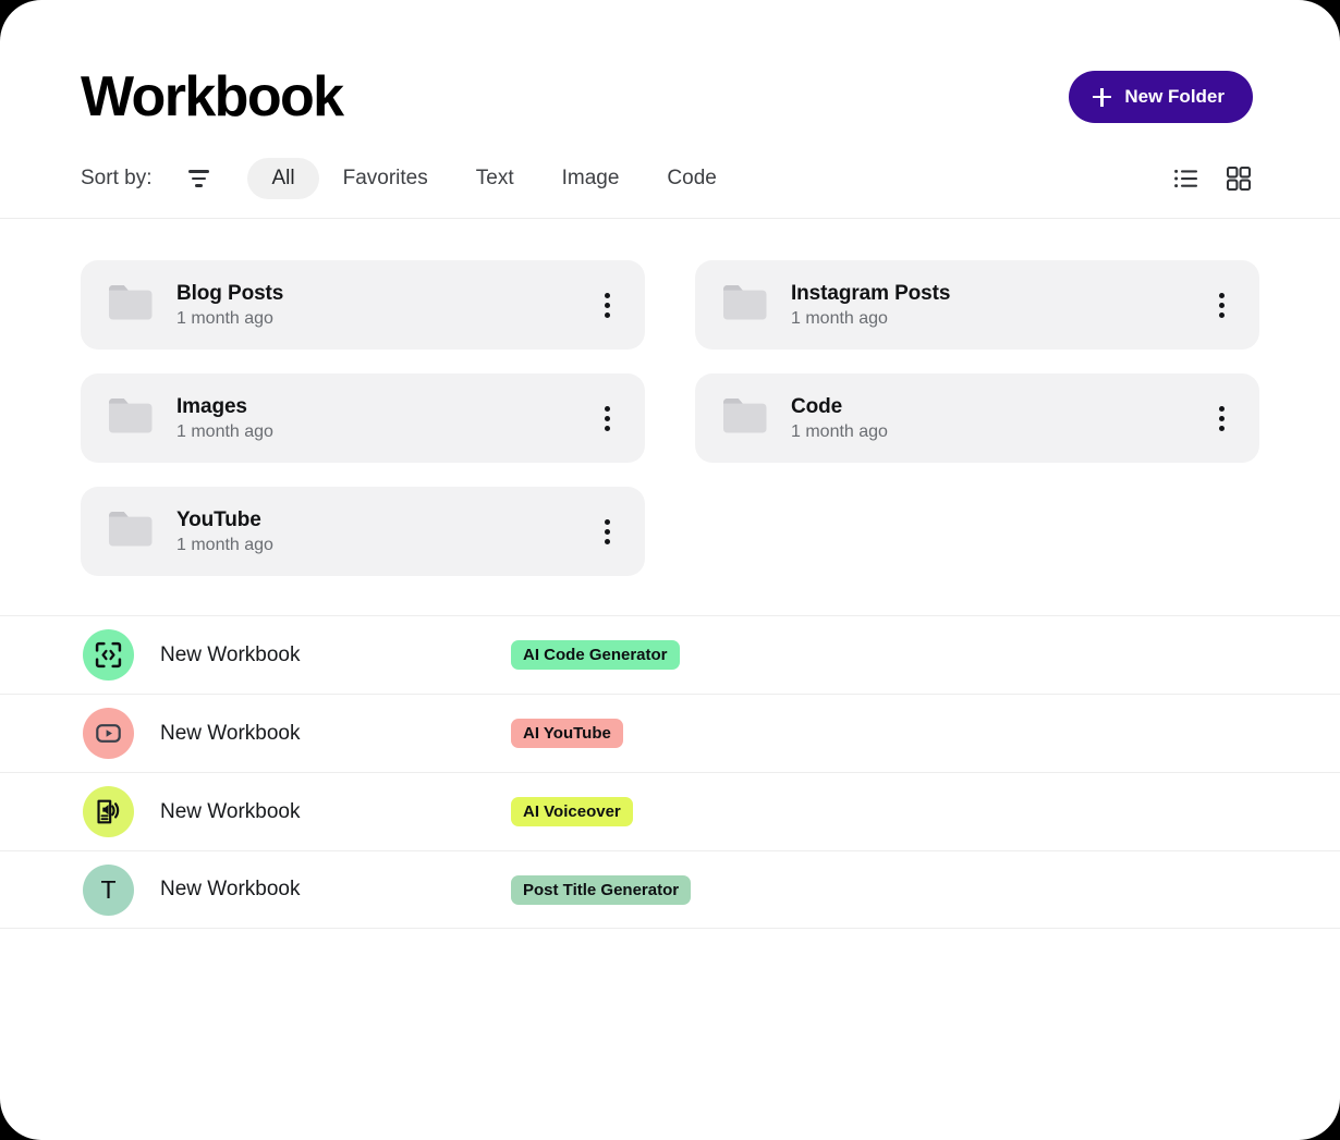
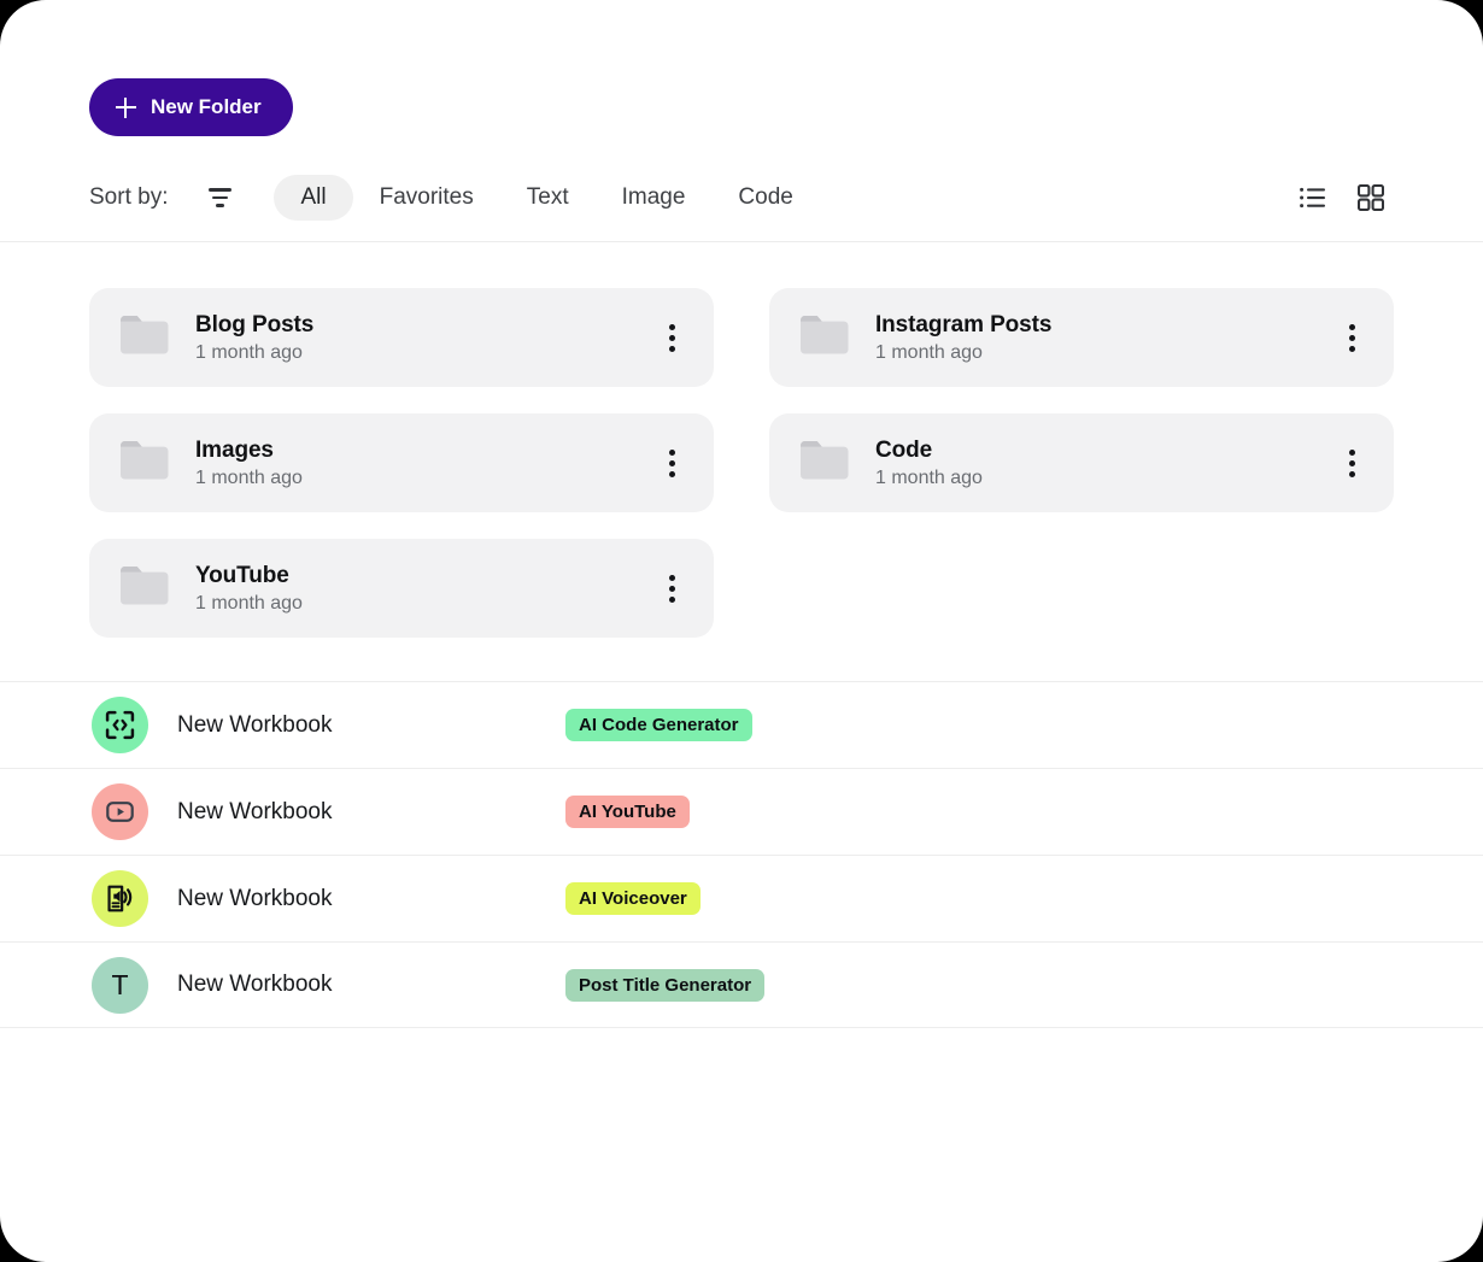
- Workbook
  New Folder
  Sort by:
  All
  Favorites
  Text
  Image
  Code
  Blog Posts
  1 month ago
  Instagram Posts
  1 month ago
  Images
  1 month ago
  Code
  1 month ago
  YouTube
  1 month ago
  New Workbook
  AI Code Generator
  New Workbook
  AI YouTube
  New Workbook
  AI Voiceover
  T
  New Workbook
  Post Title Generator
